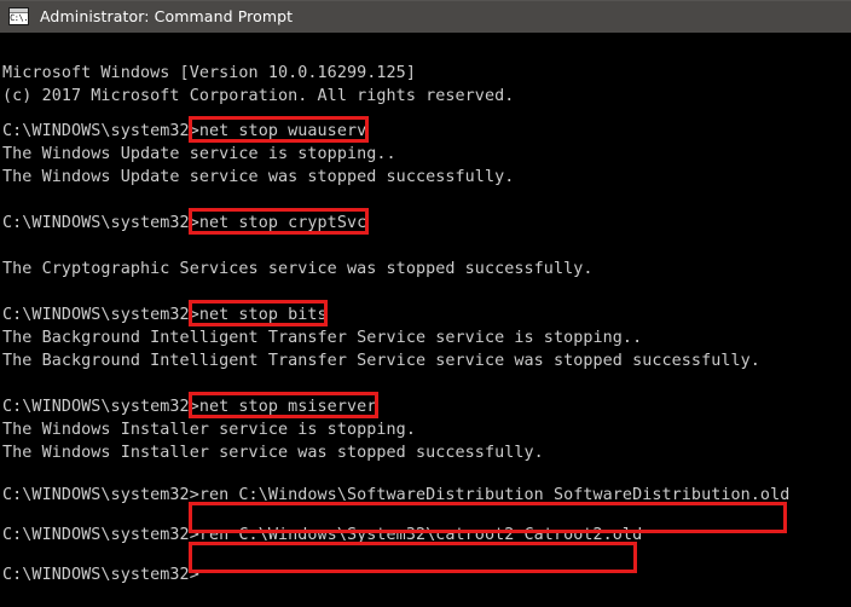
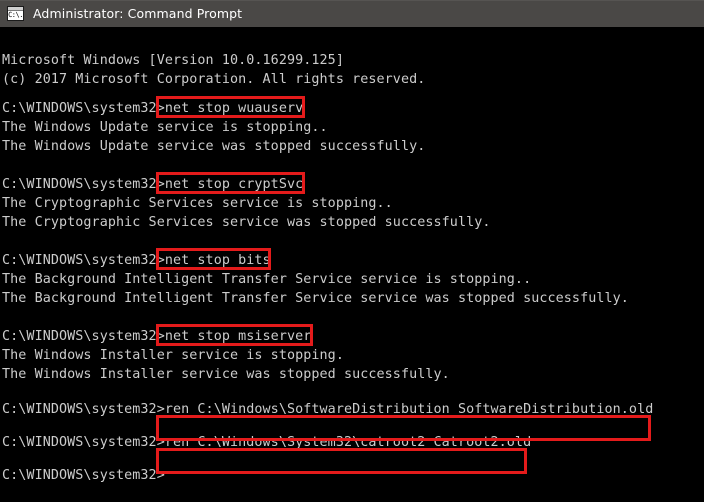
  C:\.
  Administrator: Command Prompt
  Microsoft Windows [Version 10.0.16299.125]
  (c) 2017 Microsoft Corporation. All rights reserved.
  C:\WINDOWS\system32>net stop wuauserv
  The Windows Update service is stopping..
  The Windows Update service was stopped successfully.
  C:\WINDOWS\system32>net stop cryptSvc
+ The Cryptographic Services service is stopping..
  The Cryptographic Services service was stopped successfully.
  C:\WINDOWS\system32>net stop bits
  The Background Intelligent Transfer Service service is stopping..
  The Background Intelligent Transfer Service service was stopped successfully.
  C:\WINDOWS\system32>net stop msiserver
  The Windows Installer service is stopping.
  The Windows Installer service was stopped successfully.
  C:\WINDOWS\system32>ren C:\Windows\SoftwareDistribution SoftwareDistribution.old
  C:\WINDOWS\system32>ren C:\Windows\System32\catroot2 Catroot2.old
  C:\WINDOWS\system32>
